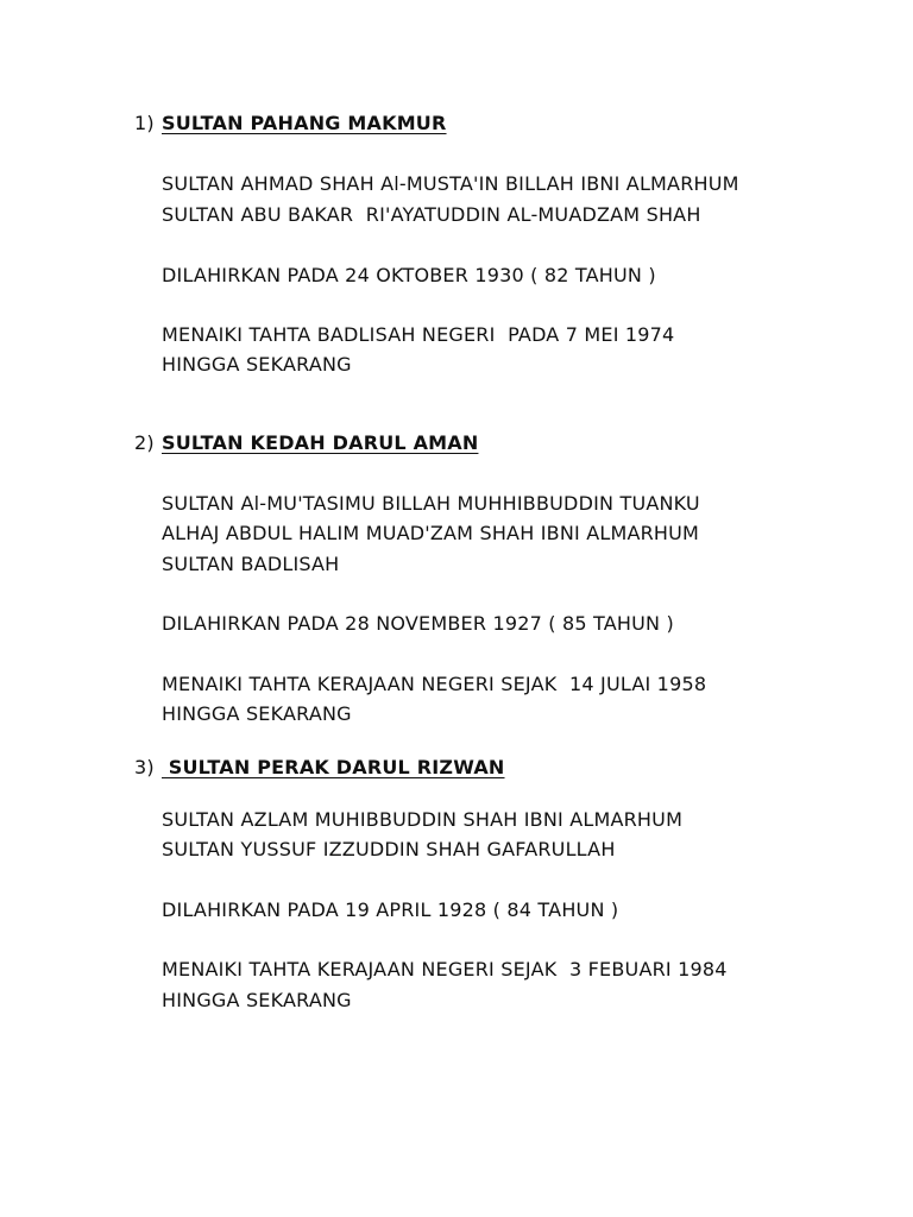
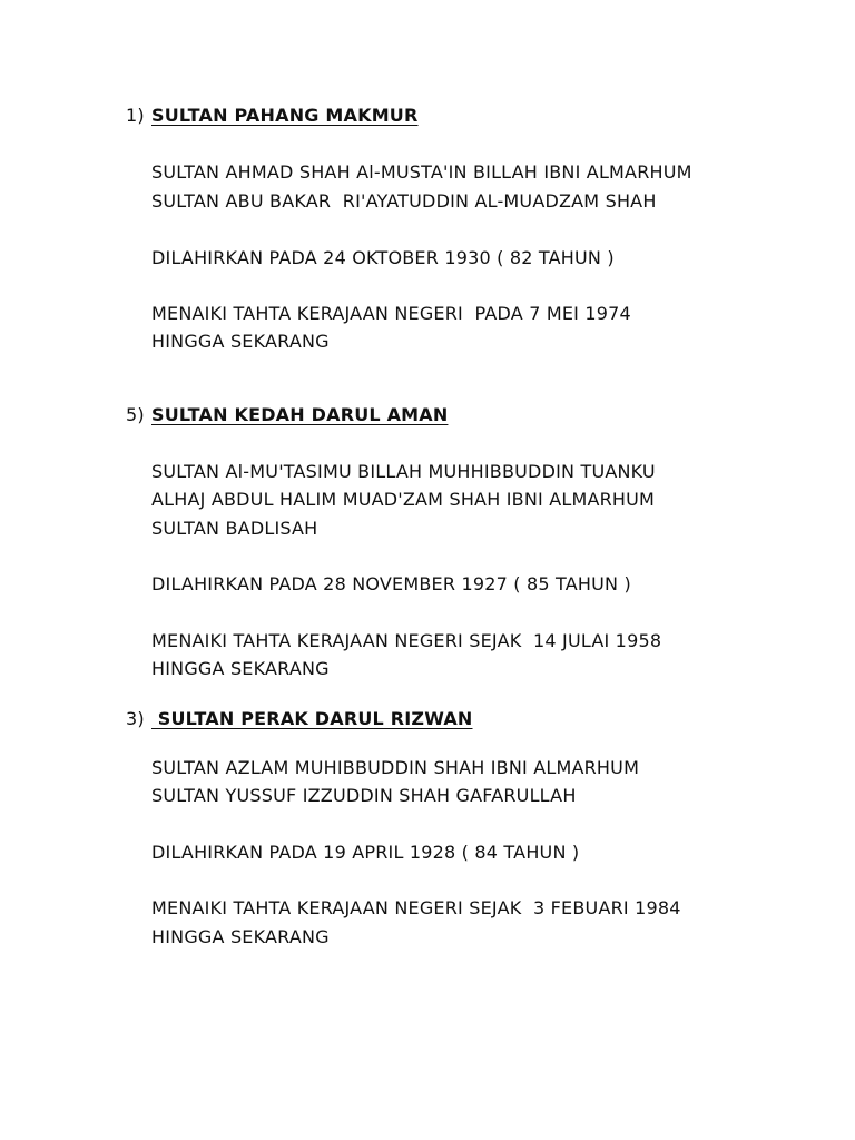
  1)
  SULTAN PAHANG MAKMUR
  SULTAN AHMAD SHAH Al-MUSTA'IN BILLAH IBNI ALMARHUM
  SULTAN ABU BAKAR RI'AYATUDDIN AL-MUADZAM SHAH
  DILAHIRKAN PADA 24 OKTOBER 1930 ( 82 TAHUN )
- MENAIKI TAHTA BADLISAH NEGERI PADA 7 MEI 1974
+ MENAIKI TAHTA KERAJAAN NEGERI PADA 7 MEI 1974
  HINGGA SEKARANG
- 2)
+ 5)
  SULTAN KEDAH DARUL AMAN
  SULTAN Al-MU'TASIMU BILLAH MUHHIBBUDDIN TUANKU
  ALHAJ ABDUL HALIM MUAD'ZAM SHAH IBNI ALMARHUM
  SULTAN BADLISAH
  DILAHIRKAN PADA 28 NOVEMBER 1927 ( 85 TAHUN )
  MENAIKI TAHTA KERAJAAN NEGERI SEJAK 14 JULAI 1958
  HINGGA SEKARANG
  3)
  SULTAN PERAK DARUL RIZWAN
  SULTAN AZLAM MUHIBBUDDIN SHAH IBNI ALMARHUM
  SULTAN YUSSUF IZZUDDIN SHAH GAFARULLAH
  DILAHIRKAN PADA 19 APRIL 1928 ( 84 TAHUN )
  MENAIKI TAHTA KERAJAAN NEGERI SEJAK 3 FEBUARI 1984
  HINGGA SEKARANG
